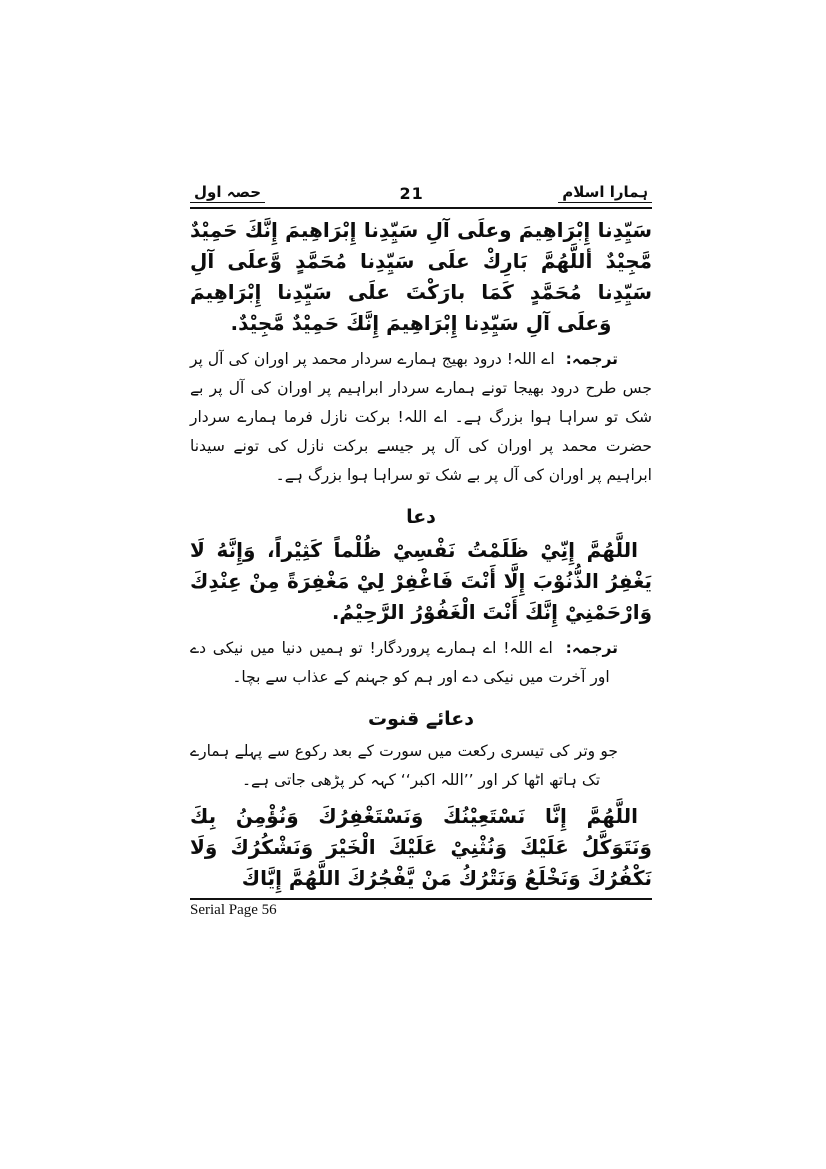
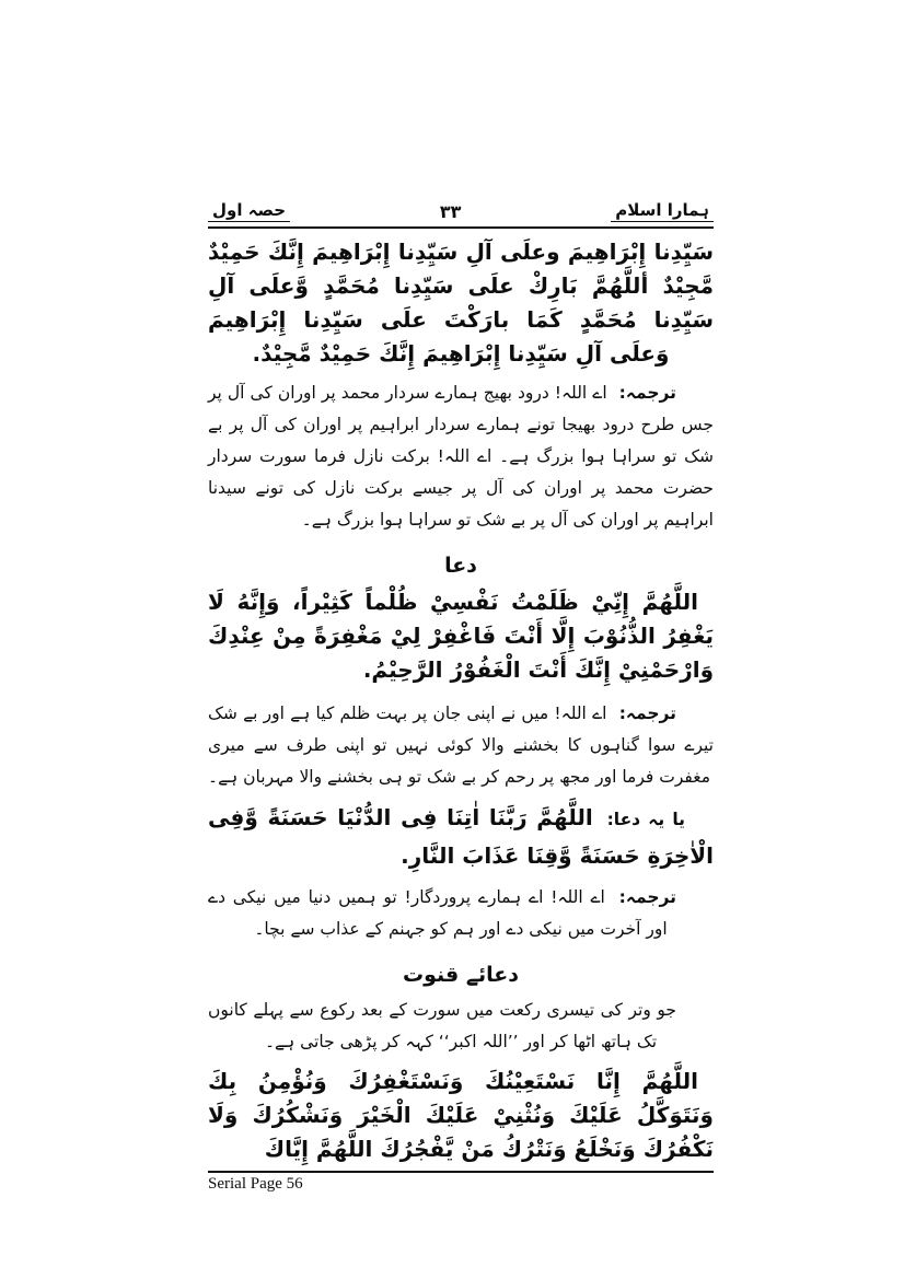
  ہمارا اسلام
- 21
+ ۳۳
  حصہ اول
  سَيِّدِنا إِبْرَاهِيمَ وعلَى آلِ سَيِّدِنا إِبْرَاهِيمَ إِنَّكَ حَمِيْدٌ مَّجِيْدٌ أللَّهُمَّ بَارِكْ علَى سَيِّدِنا مُحَمَّدٍ وَّعلَى آلِ سَيِّدِنا مُحَمَّدٍ كَمَا بارَكْتَ علَى سَيِّدِنا إِبْرَاهِيمَ وَعلَى آلِ سَيِّدِنا إِبْرَاهِيمَ إِنَّكَ حَمِيْدٌ مَّجِيْدٌ.
- ترجمہ: اے اللہ! درود بھیج ہمارے سردار محمد پر اوران کی آل پر جس طرح درود بھیجا تونے ہمارے سردار ابراہیم پر اوران کی آل پر بے شک تو سراہا ہوا بزرگ ہے۔ اے اللہ! برکت نازل فرما ہمارے سردار حضرت محمد پر اوران کی آل پر جیسے برکت نازل کی تونے سیدنا ابراہیم پر اوران کی آل پر بے شک تو سراہا ہوا بزرگ ہے۔
+ ترجمہ: اے اللہ! درود بھیج ہمارے سردار محمد پر اوران کی آل پر جس طرح درود بھیجا تونے ہمارے سردار ابراہیم پر اوران کی آل پر بے شک تو سراہا ہوا بزرگ ہے۔ اے اللہ! برکت نازل فرما سورت سردار حضرت محمد پر اوران کی آل پر جیسے برکت نازل کی تونے سیدنا ابراہیم پر اوران کی آل پر بے شک تو سراہا ہوا بزرگ ہے۔
  دعا
  اللَّهُمَّ إِنِّيْ ظَلَمْتُ نَفْسِيْ ظُلْماً كَثِيْراً، وَإِنَّهُ لَا يَغْفِرُ الذُّنُوْبَ إِلَّا أَنْتَ فَاغْفِرْ لِيْ مَغْفِرَةً مِنْ عِنْدِكَ وَارْحَمْنِيْ إِنَّكَ أَنْتَ الْغَفُوْرُ الرَّحِيْمُ.
+ ترجمہ: اے اللہ! میں نے اپنی جان پر بہت ظلم کیا ہے اور بے شک تیرے سوا گناہوں کا بخشنے والا کوئی نہیں تو اپنی طرف سے میری مغفرت فرما اور مجھ پر رحم کر بے شک تو ہی بخشنے والا مہربان ہے۔
+ یا یہ دعا: اللَّهُمَّ رَبَّنَا اٰتِنَا فِی الدُّنْيَا حَسَنَةً وَّفِی الْاٰخِرَةِ حَسَنَةً وَّقِنَا عَذَابَ النَّارِ.
  ترجمہ: اے اللہ! اے ہمارے پروردگار! تو ہمیں دنیا میں نیکی دے اور آخرت میں نیکی دے اور ہم کو جہنم کے عذاب سے بچا۔
  دعائے قنوت
- جو وتر کی تیسری رکعت میں سورت کے بعد رکوع سے پہلے ہمارے تک ہاتھ اٹھا کر اور ’’اللہ اکبر‘‘ کہہ کر پڑھی جاتی ہے۔
+ جو وتر کی تیسری رکعت میں سورت کے بعد رکوع سے پہلے کانوں تک ہاتھ اٹھا کر اور ’’اللہ اکبر‘‘ کہہ کر پڑھی جاتی ہے۔
  اللَّهُمَّ إِنَّا نَسْتَعِيْنُكَ وَنَسْتَغْفِرُكَ وَنُؤْمِنُ بِكَ وَنَتَوَكَّلُ عَلَيْكَ وَنُثْنِيْ عَلَيْكَ الْخَيْرَ وَنَشْكُرُكَ وَلَا نَكْفُرُكَ وَنَخْلَعُ وَنَتْرُكُ مَنْ يَّفْجُرُكَ اللَّهُمَّ إِيَّاكَ
  Serial Page 56
